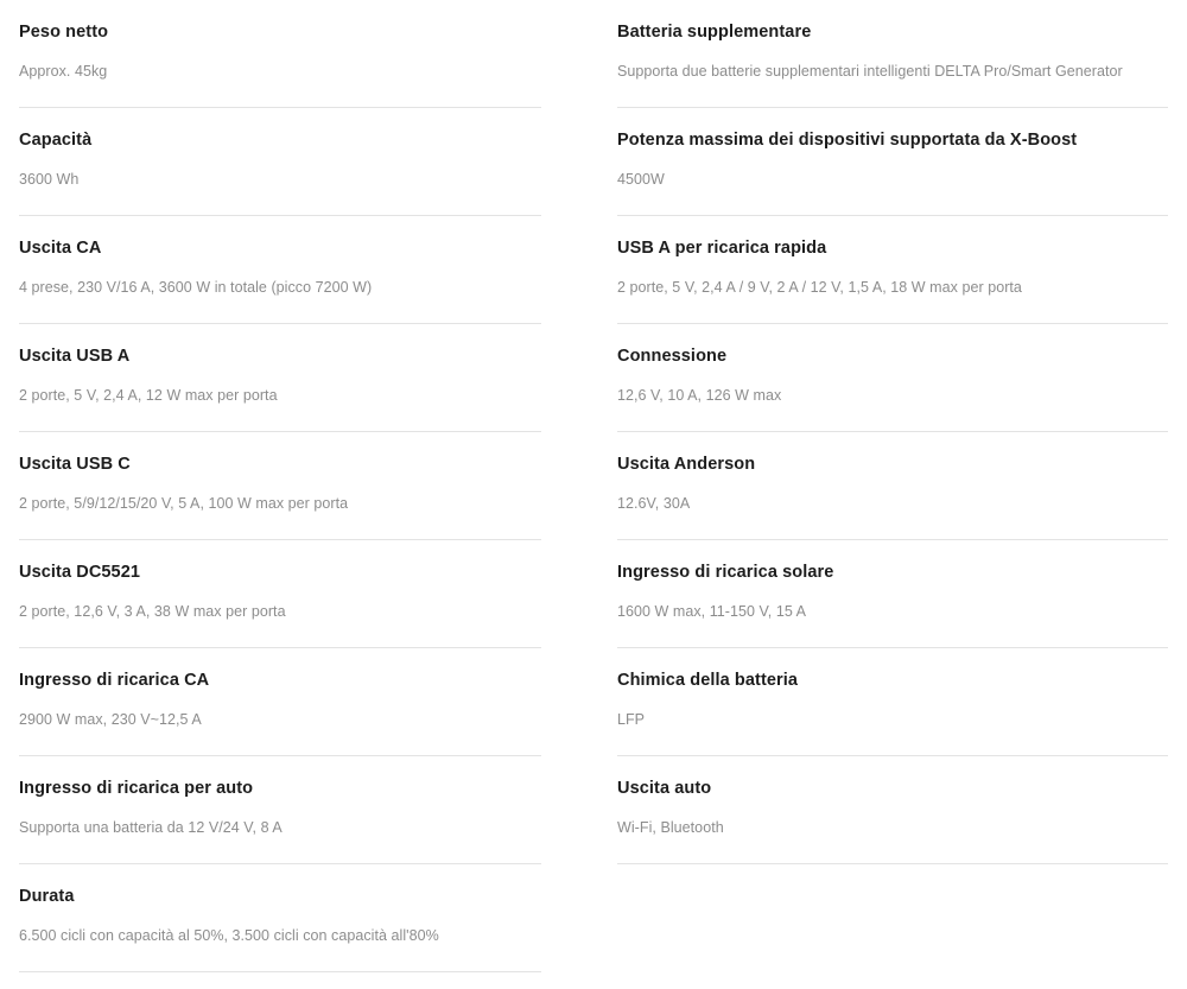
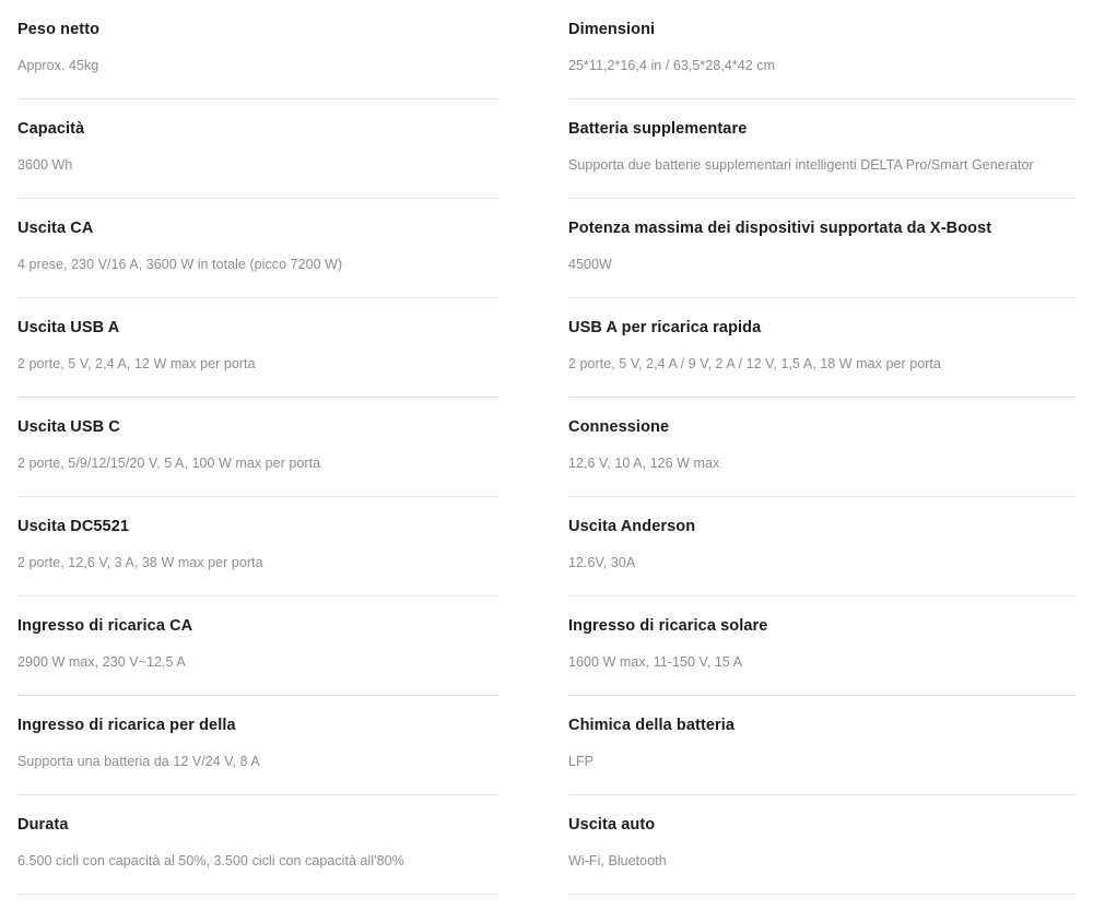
  Peso netto
  Approx. 45kg
  Capacità
  3600 Wh
  Uscita CA
  4 prese, 230 V/16 A, 3600 W in totale (picco 7200 W)
  Uscita USB A
  2 porte, 5 V, 2,4 A, 12 W max per porta
  Uscita USB C
  2 porte, 5/9/12/15/20 V, 5 A, 100 W max per porta
  Uscita DC5521
  2 porte, 12,6 V, 3 A, 38 W max per porta
  Ingresso di ricarica CA
  2900 W max, 230 V~12,5 A
- Ingresso di ricarica per auto
+ Ingresso di ricarica per della
  Supporta una batteria da 12 V/24 V, 8 A
  Durata
  6.500 cicli con capacità al 50%, 3.500 cicli con capacità all'80%
+ Dimensioni
+ 25*11,2*16,4 in / 63,5*28,4*42 cm
  Batteria supplementare
  Supporta due batterie supplementari intelligenti DELTA Pro/Smart Generator
  Potenza massima dei dispositivi supportata da X-Boost
  4500W
  USB A per ricarica rapida
  2 porte, 5 V, 2,4 A / 9 V, 2 A / 12 V, 1,5 A, 18 W max per porta
  Connessione
  12,6 V, 10 A, 126 W max
  Uscita Anderson
  12.6V, 30A
  Ingresso di ricarica solare
  1600 W max, 11-150 V, 15 A
  Chimica della batteria
  LFP
  Uscita auto
  Wi-Fi, Bluetooth
